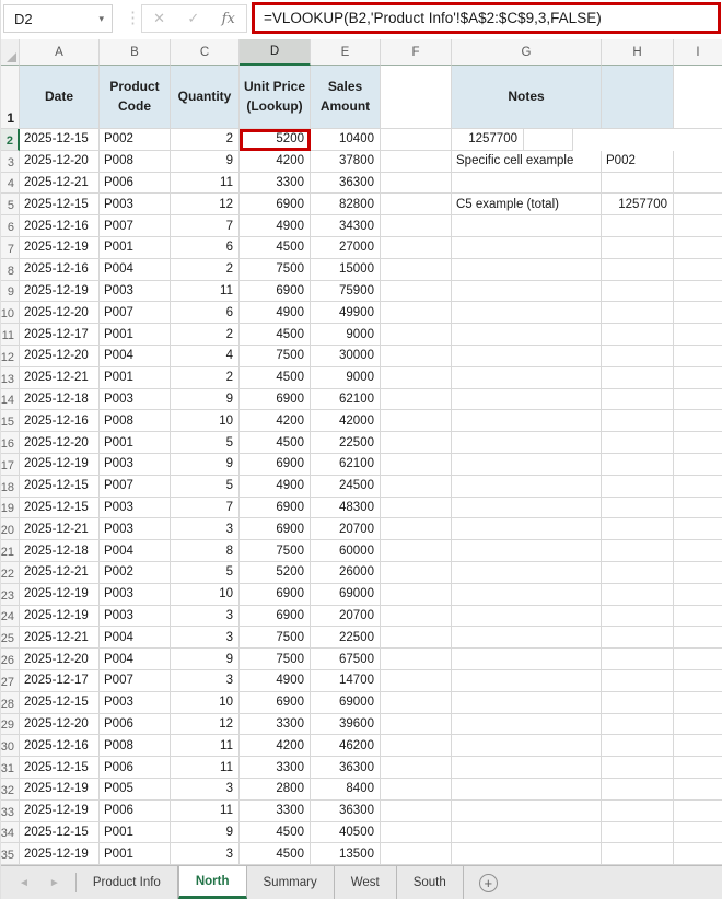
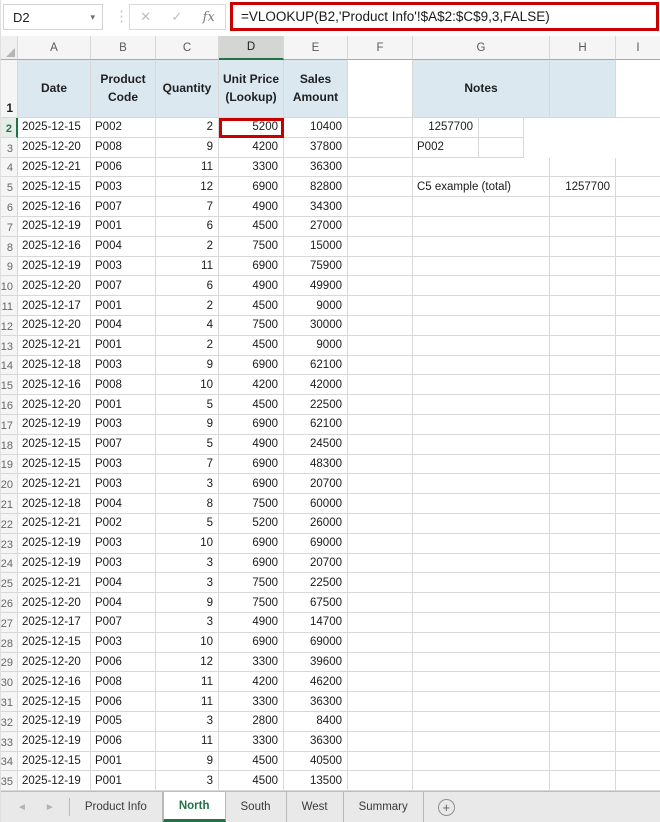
  D2
  ▾
  ⋮
  ✕
  ✓
  fx
  =VLOOKUP(B2,'Product Info'!$A$2:$C$9,3,FALSE)
  A
  B
  C
  D
  E
  F
  G
  H
  I
  1
  Date
  Product Code
  Quantity
  Unit Price (Lookup)
  Sales Amount
  Notes
  2
  2025-12-15
  P002
  2
  5200
  10400
  1257700
  3
  2025-12-20
  P008
  9
  4200
  37800
- Specific cell example
  P002
  4
  2025-12-21
  P006
  11
  3300
  36300
  5
  2025-12-15
  P003
  12
  6900
  82800
  C5 example (total)
  1257700
  6
  2025-12-16
  P007
  7
  4900
  34300
  7
  2025-12-19
  P001
  6
  4500
  27000
  8
  2025-12-16
  P004
  2
  7500
  15000
  9
  2025-12-19
  P003
  11
  6900
  75900
  10
  2025-12-20
  P007
  6
  4900
  49900
  11
  2025-12-17
  P001
  2
  4500
  9000
  12
  2025-12-20
  P004
  4
  7500
  30000
  13
  2025-12-21
  P001
  2
  4500
  9000
  14
  2025-12-18
  P003
  9
  6900
  62100
  15
  2025-12-16
  P008
  10
  4200
  42000
  16
  2025-12-20
  P001
  5
  4500
  22500
  17
  2025-12-19
  P003
  9
  6900
  62100
  18
  2025-12-15
  P007
  5
  4900
  24500
  19
  2025-12-15
  P003
  7
  6900
  48300
  20
  2025-12-21
  P003
  3
  6900
  20700
  21
  2025-12-18
  P004
  8
  7500
  60000
  22
  2025-12-21
  P002
  5
  5200
  26000
  23
  2025-12-19
  P003
  10
  6900
  69000
  24
  2025-12-19
  P003
  3
  6900
  20700
  25
  2025-12-21
  P004
  3
  7500
  22500
  26
  2025-12-20
  P004
  9
  7500
  67500
  27
  2025-12-17
  P007
  3
  4900
  14700
  28
  2025-12-15
  P003
  10
  6900
  69000
  29
  2025-12-20
  P006
  12
  3300
  39600
  30
  2025-12-16
  P008
  11
  4200
  46200
  31
  2025-12-15
  P006
  11
  3300
  36300
  32
  2025-12-19
  P005
  3
  2800
  8400
  33
  2025-12-19
  P006
  11
  3300
  36300
  34
  2025-12-15
  P001
  9
  4500
  40500
  35
  2025-12-19
  P001
  3
  4500
  13500
  ◄
  ►
  Product Info
  North
- Summary
+ South
  West
- South
+ Summary
  +
